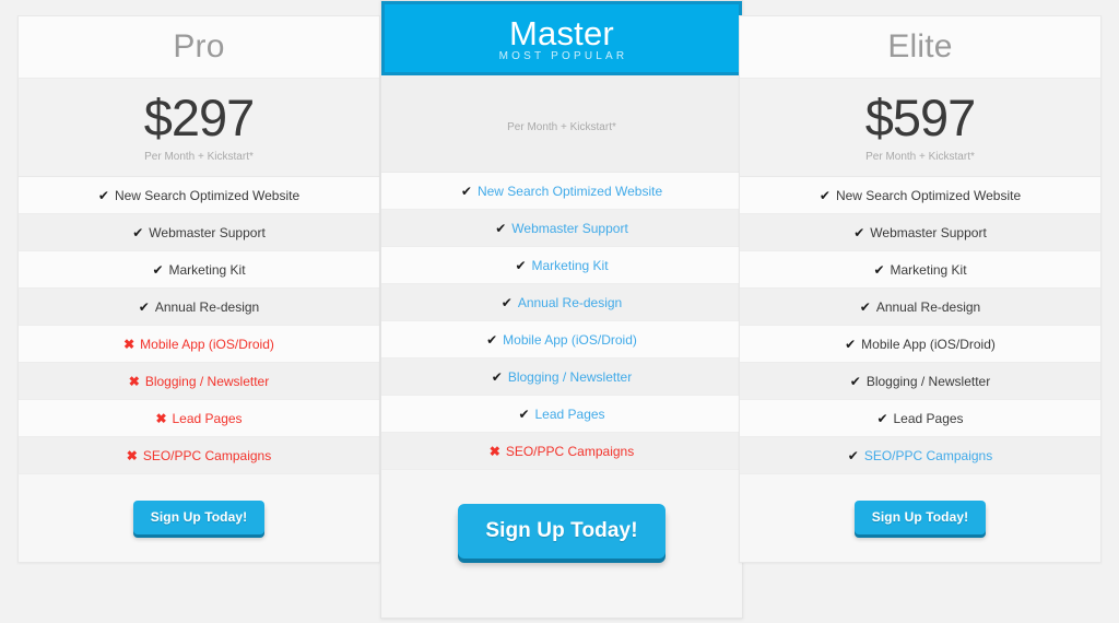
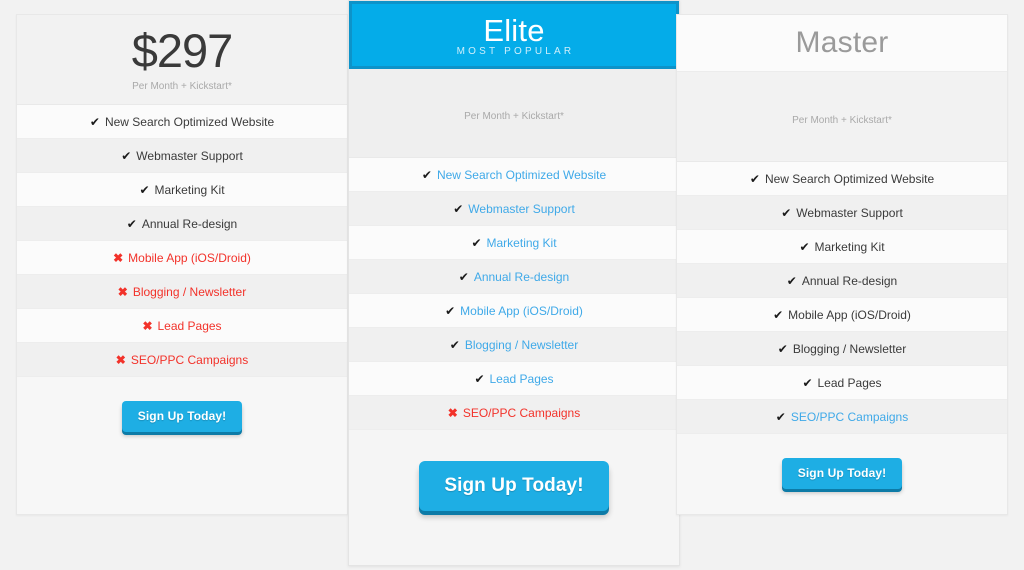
- Pro
  $297
  Per Month + Kickstart*
  ✔
  New Search Optimized Website
  ✔
  Webmaster Support
  ✔
  Marketing Kit
  ✔
  Annual Re-design
  ✖
  Mobile App (iOS/Droid)
  ✖
  Blogging / Newsletter
  ✖
  Lead Pages
  ✖
  SEO/PPC Campaigns
  Sign Up Today!
- Master
+ Elite
  MOST POPULAR
  Per Month + Kickstart*
  ✔
  New Search Optimized Website
  ✔
  Webmaster Support
  ✔
  Marketing Kit
  ✔
  Annual Re-design
  ✔
  Mobile App (iOS/Droid)
  ✔
  Blogging / Newsletter
  ✔
  Lead Pages
  ✖
  SEO/PPC Campaigns
  Sign Up Today!
- Elite
+ Master
- $597
  Per Month + Kickstart*
  ✔
  New Search Optimized Website
  ✔
  Webmaster Support
  ✔
  Marketing Kit
  ✔
  Annual Re-design
  ✔
  Mobile App (iOS/Droid)
  ✔
  Blogging / Newsletter
  ✔
  Lead Pages
  ✔
  SEO/PPC Campaigns
  Sign Up Today!
